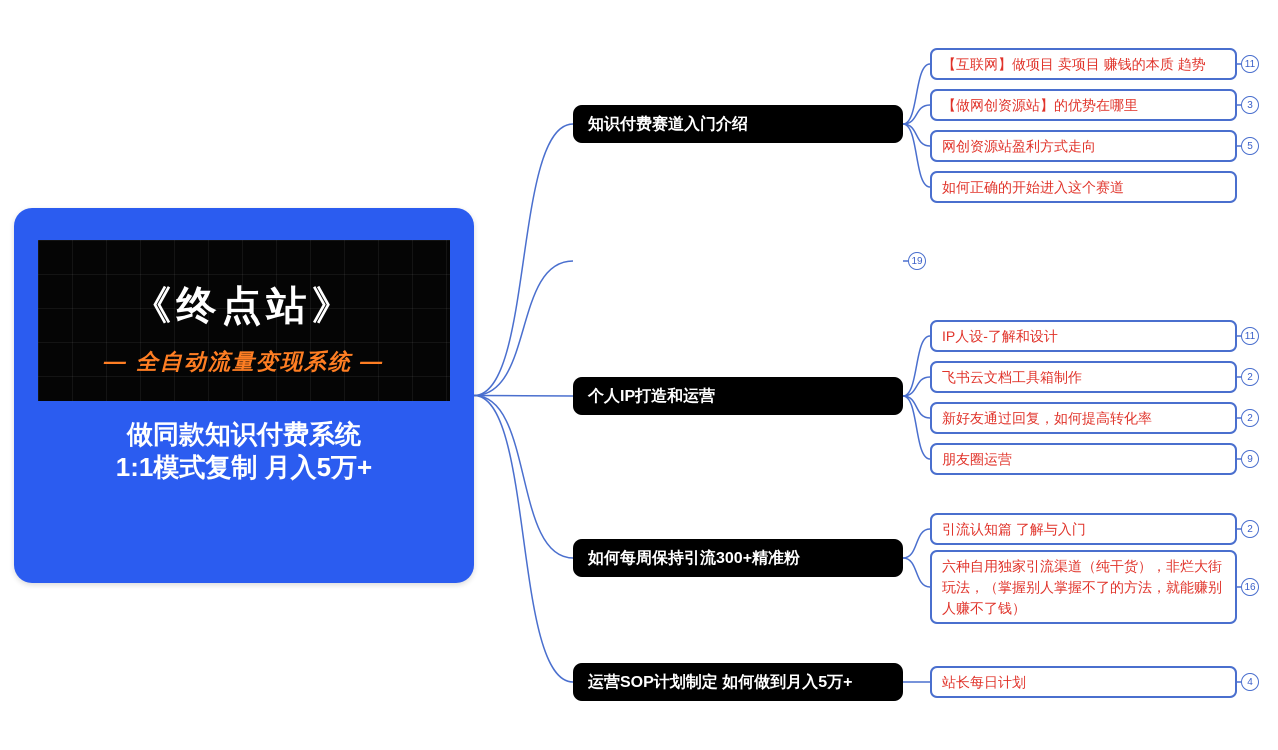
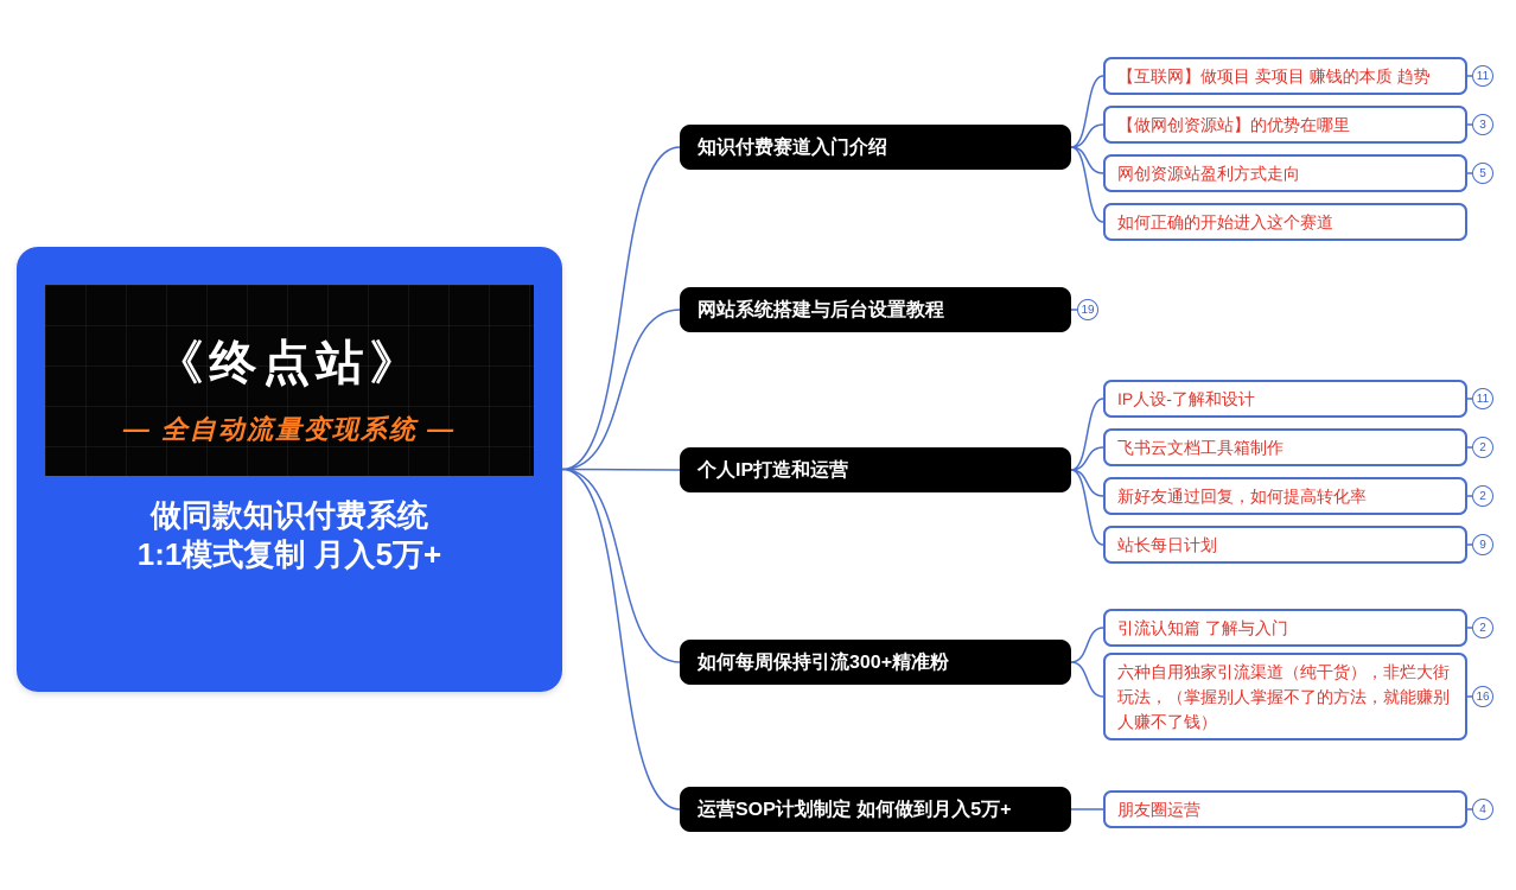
  《终点站》
  — 全自动流量变现系统 —
  做同款知识付费系统
  1:1模式复制 月入5万+
  知识付费赛道入门介绍
  【互联网】做项目 卖项目 赚钱的本质 趋势
  11
  【做网创资源站】的优势在哪里
  3
  网创资源站盈利方式走向
  5
  如何正确的开始进入这个赛道
+ 网站系统搭建与后台设置教程
  19
  个人IP打造和运营
  IP人设-了解和设计
  11
  飞书云文档工具箱制作
  2
  新好友通过回复，如何提高转化率
  2
- 朋友圈运营
+ 站长每日计划
  9
  如何每周保持引流300+精准粉
  引流认知篇 了解与入门
  2
  六种自用独家引流渠道（纯干货），非烂大街玩法，（掌握别人掌握不了的方法，就能赚别人赚不了钱）
  16
  运营SOP计划制定 如何做到月入5万+
- 站长每日计划
+ 朋友圈运营
  4
